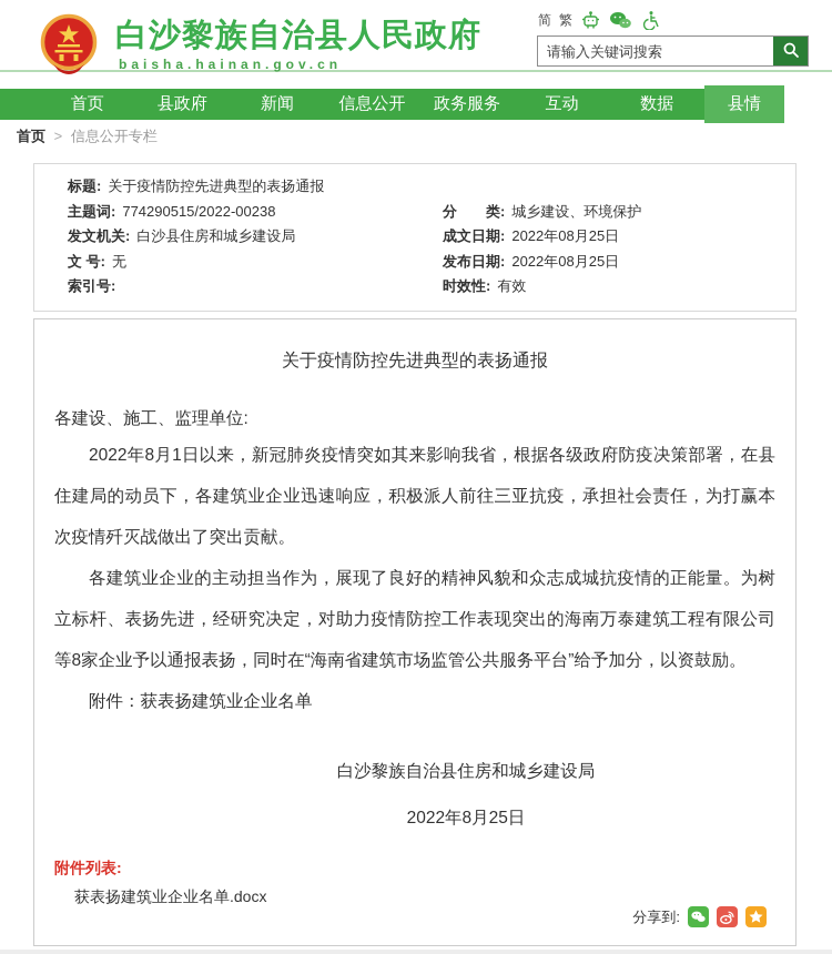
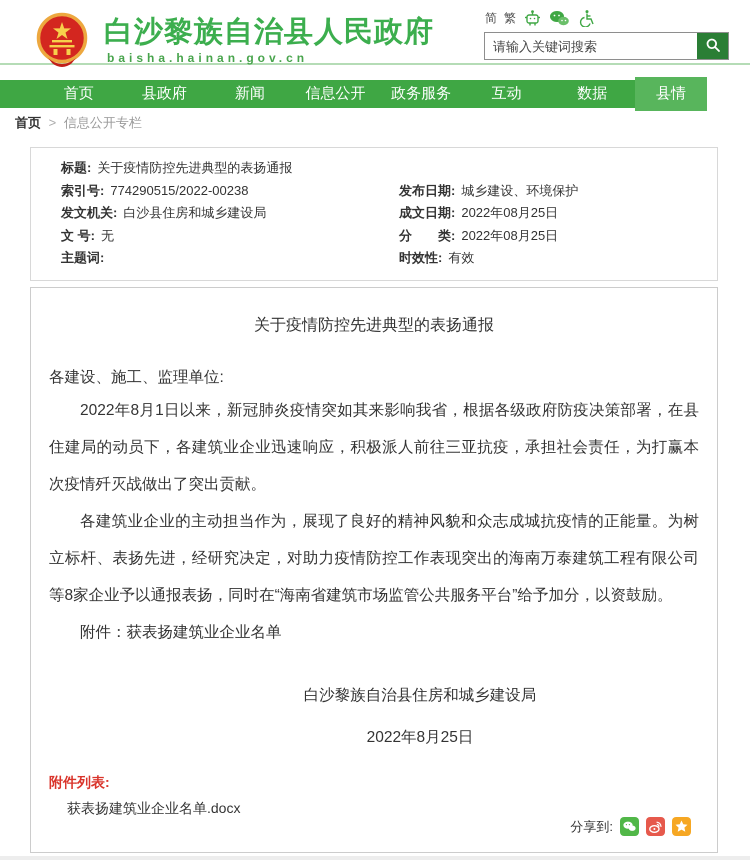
  白沙黎族自治县人民政府
  baisha.hainan.gov.cn
  简
  繁
  请输入关键词搜索
  首页
  县政府
  新闻
  信息公开
  政务服务
  互动
  数据
  县情
  首页 > 信息公开专栏
  标题: 关于疫情防控先进典型的表扬通报
- 主题词: 774290515/2022-00238
+ 索引号: 774290515/2022-00238
  发文机关: 白沙县住房和城乡建设局
  文 号: 无
- 索引号:
+ 主题词:
- 分 类: 城乡建设、环境保护
+ 发布日期: 城乡建设、环境保护
  成文日期: 2022年08月25日
- 发布日期: 2022年08月25日
+ 分 类: 2022年08月25日
  时效性: 有效
  关于疫情防控先进典型的表扬通报
  各建设、施工、监理单位:
  2022年8月1日以来，新冠肺炎疫情突如其来影响我省，根据各级政府防疫决策部署，在县住建局的动员下，各建筑业企业迅速响应，积极派人前往三亚抗疫，承担社会责任，为打赢本次疫情歼灭战做出了突出贡献。
  各建筑业企业的主动担当作为，展现了良好的精神风貌和众志成城抗疫情的正能量。为树立标杆、表扬先进，经研究决定，对助力疫情防控工作表现突出的海南万泰建筑工程有限公司等8家企业予以通报表扬，同时在“海南省建筑市场监管公共服务平台”给予加分，以资鼓励。
  附件：获表扬建筑业企业名单
  白沙黎族自治县住房和城乡建设局
  2022年8月25日
  附件列表:
  获表扬建筑业企业名单.docx
  分享到:
